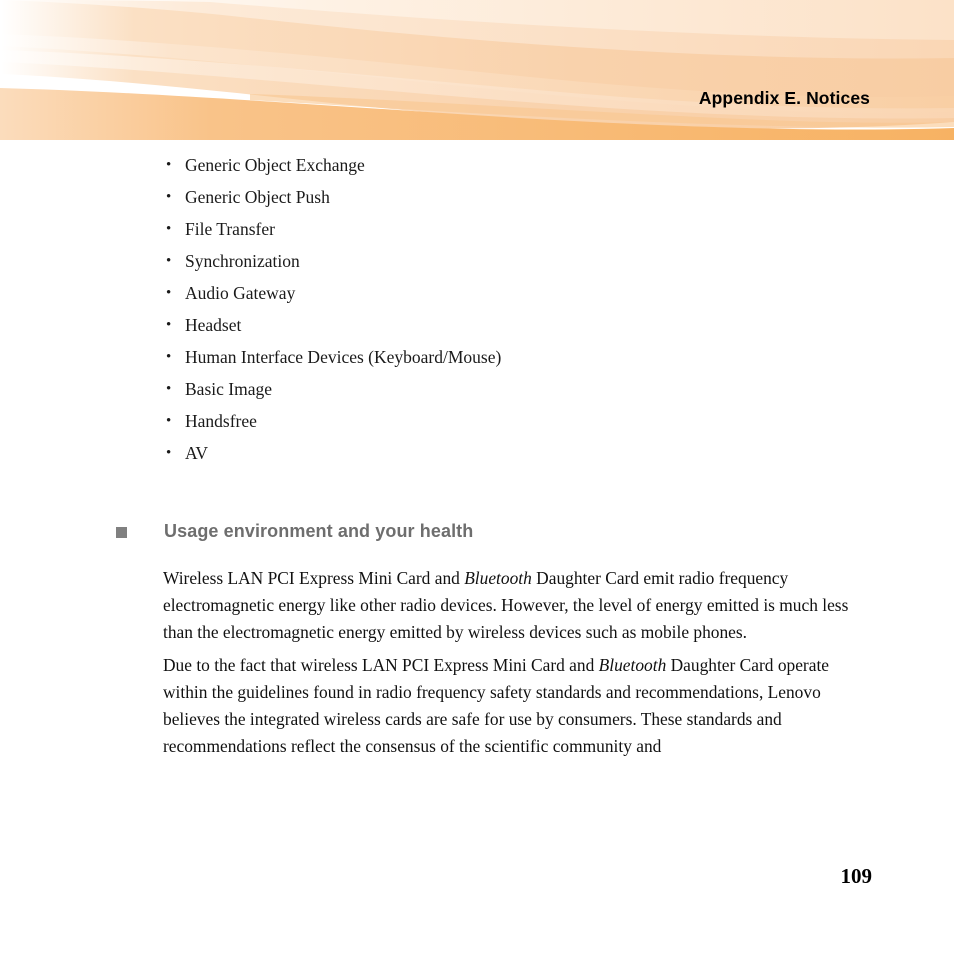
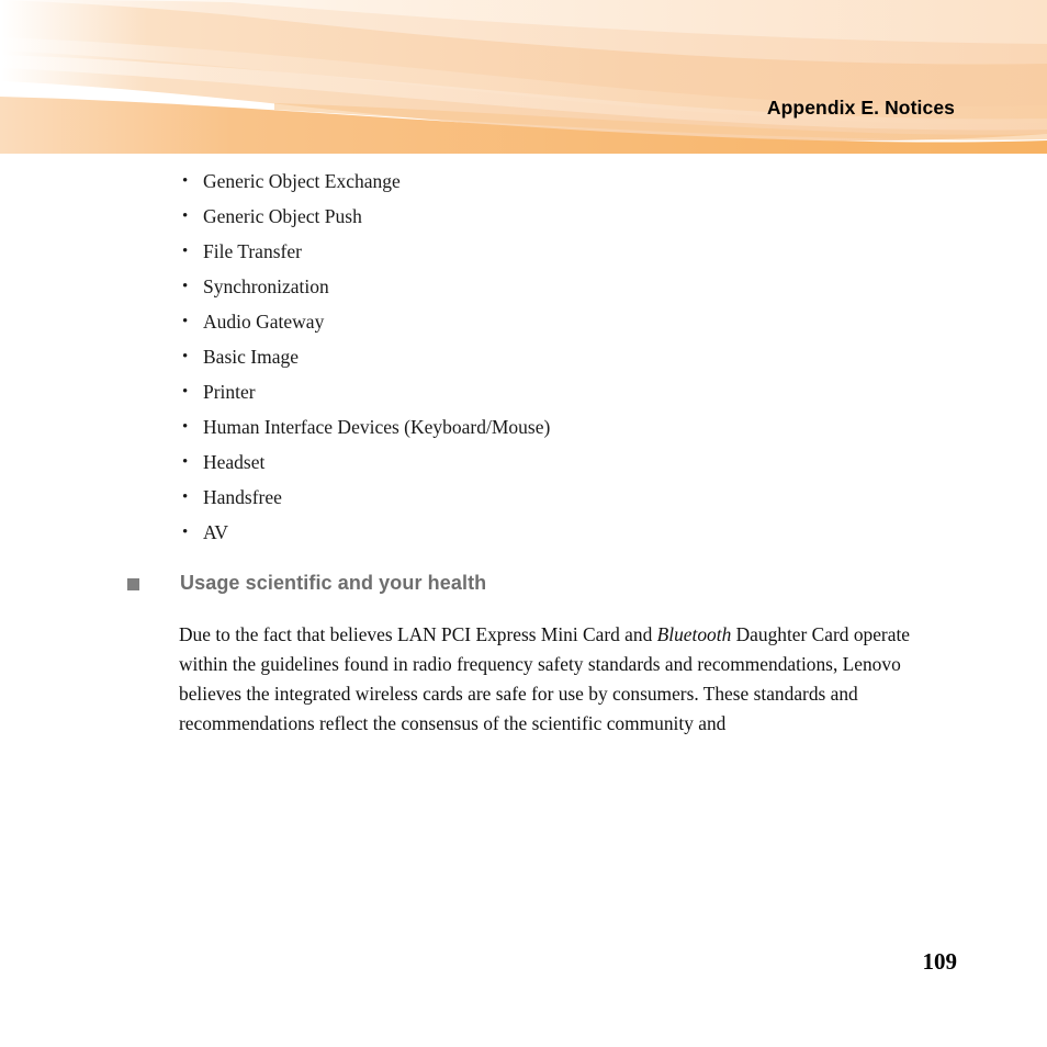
  Appendix E. Notices
  Generic Object Exchange
  Generic Object Push
  File Transfer
  Synchronization
  Audio Gateway
- Headset
+ Basic Image
+ Printer
  Human Interface Devices (Keyboard/Mouse)
- Basic Image
+ Headset
  Handsfree
  AV
- Usage environment and your health
+ Usage scientific and your health
- Wireless LAN PCI Express Mini Card and Bluetooth Daughter Card emit radio frequency electromagnetic energy like other radio devices. However, the level of energy emitted is much less than the electromagnetic energy emitted by wireless devices such as mobile phones.
- Due to the fact that wireless LAN PCI Express Mini Card and Bluetooth Daughter Card operate within the guidelines found in radio frequency safety standards and recommendations, Lenovo believes the integrated wireless cards are safe for use by consumers. These standards and recommendations reflect the consensus of the scientific community and
+ Due to the fact that believes LAN PCI Express Mini Card and Bluetooth Daughter Card operate within the guidelines found in radio frequency safety standards and recommendations, Lenovo believes the integrated wireless cards are safe for use by consumers. These standards and recommendations reflect the consensus of the scientific community and
  109
